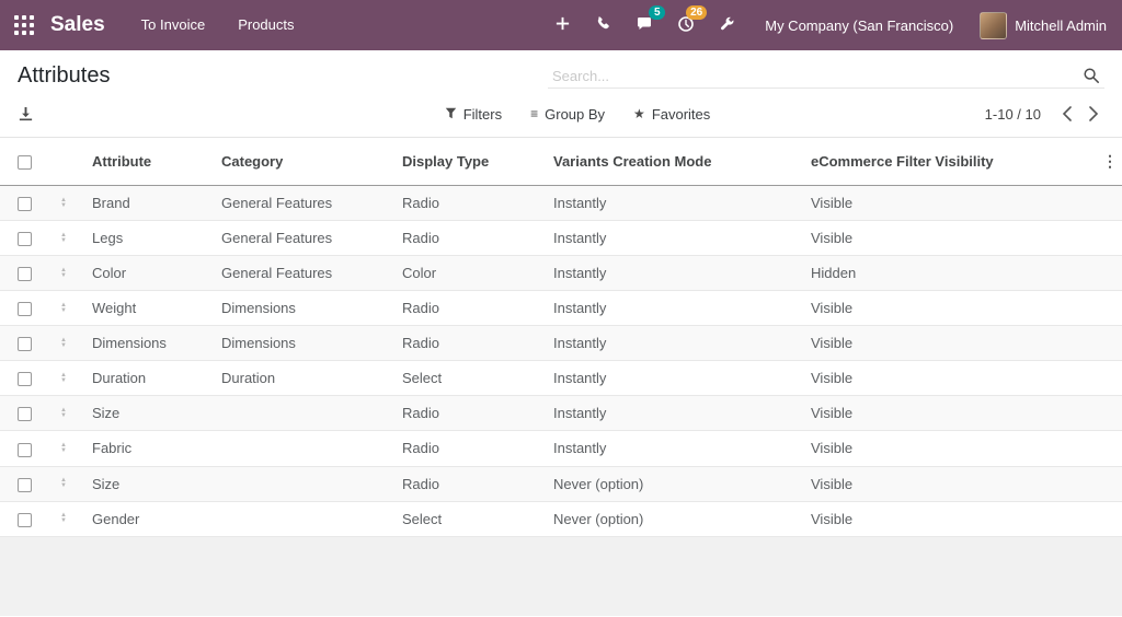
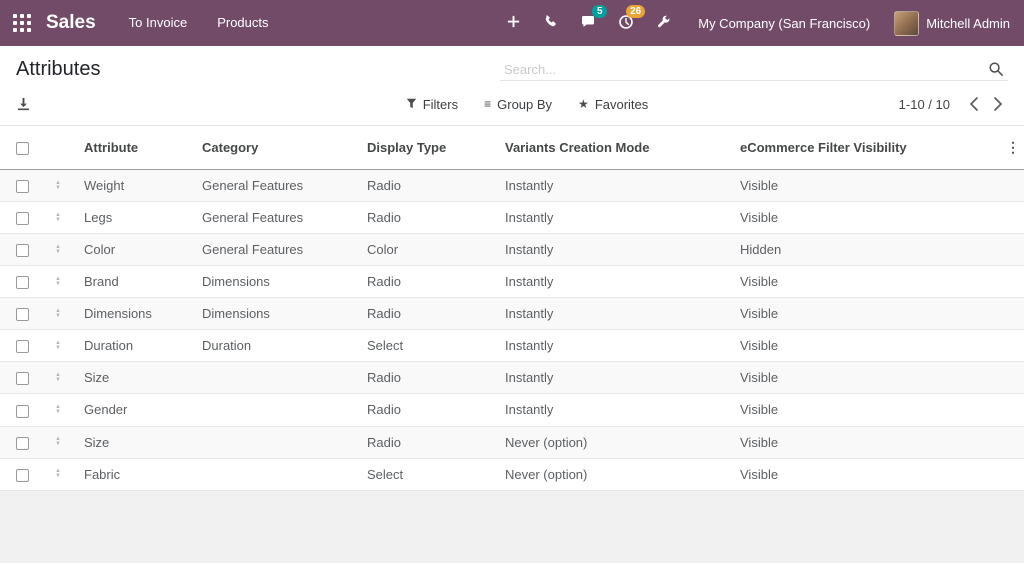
  Sales
  To Invoice
  Products
  5
  26
  My Company (San Francisco)
  Mitchell Admin
  Attributes
  Search...
  Filters
  ≡
  Group By
  ★
  Favorites
  1-10 / 10
  		Attribute	Category	Display Type	Variants Creation Mode	eCommerce Filter Visibility	⋮
- 		Brand	General Features	Radio	Instantly	Visible
+ 		Weight	General Features	Radio	Instantly	Visible
  		Legs	General Features	Radio	Instantly	Visible
  		Color	General Features	Color	Instantly	Hidden
- 		Weight	Dimensions	Radio	Instantly	Visible
+ 		Brand	Dimensions	Radio	Instantly	Visible
  		Dimensions	Dimensions	Radio	Instantly	Visible
  		Duration	Duration	Select	Instantly	Visible
  		Size		Radio	Instantly	Visible
- 		Fabric		Radio	Instantly	Visible
+ 		Gender		Radio	Instantly	Visible
  		Size		Radio	Never (option)	Visible
- 		Gender		Select	Never (option)	Visible
+ 		Fabric		Select	Never (option)	Visible
